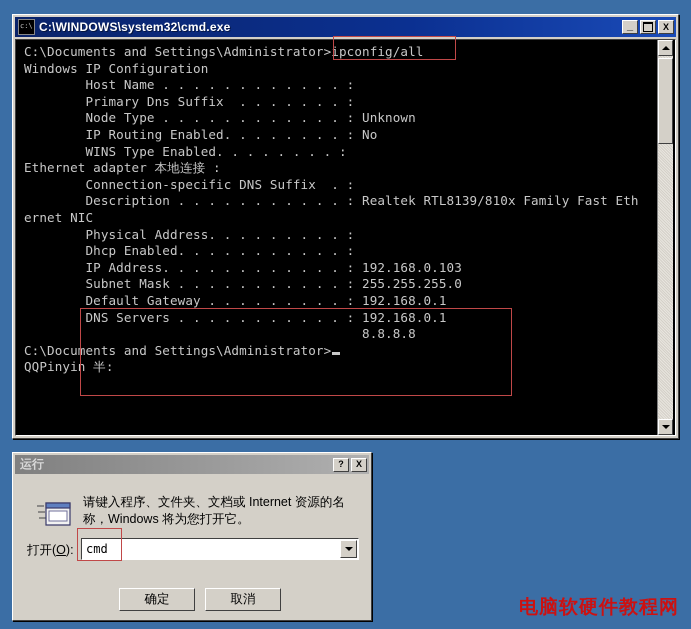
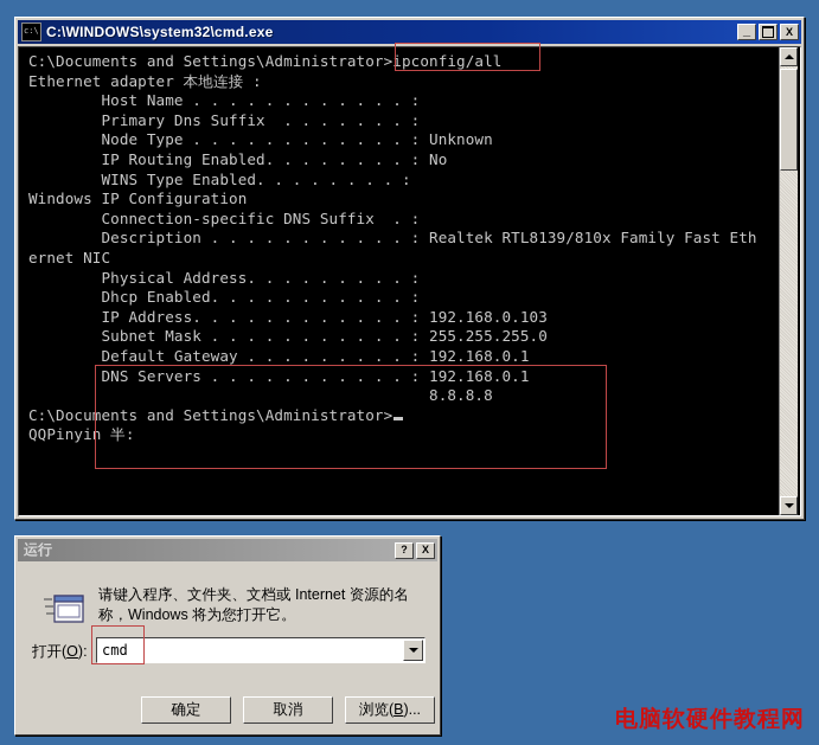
  C:\WINDOWS\system32\cmd.exe
  _
  X
  C:\Documents and Settings\Administrator>ipconfig/all
- Windows IP Configuration
+ Ethernet adapter 本地连接 :
  Host Name . . . . . . . . . . . . :
  Primary Dns Suffix . . . . . . . :
  Node Type . . . . . . . . . . . . : Unknown
  IP Routing Enabled. . . . . . . . : No
  WINS Type Enabled. . . . . . . . :
- Ethernet adapter 本地连接 :
+ Windows IP Configuration
  Connection-specific DNS Suffix . :
  Description . . . . . . . . . . . : Realtek RTL8139/810x Family Fast Eth
  ernet NIC
  Physical Address. . . . . . . . . :
  Dhcp Enabled. . . . . . . . . . . :
  IP Address. . . . . . . . . . . . : 192.168.0.103
  Subnet Mask . . . . . . . . . . . : 255.255.255.0
  Default Gateway . . . . . . . . . : 192.168.0.1
  DNS Servers . . . . . . . . . . . : 192.168.0.1
  8.8.8.8
  C:\Documents and Settings\Administrator>
  QQPinyin 半:
  运行
  ?
  X
  请键入程序、文件夹、文档或 Internet 资源的名称，Windows 将为您打开它。
  打开(O):
  cmd
  确定
  取消
+ 浏览(B)...
  电脑软硬件教程网
